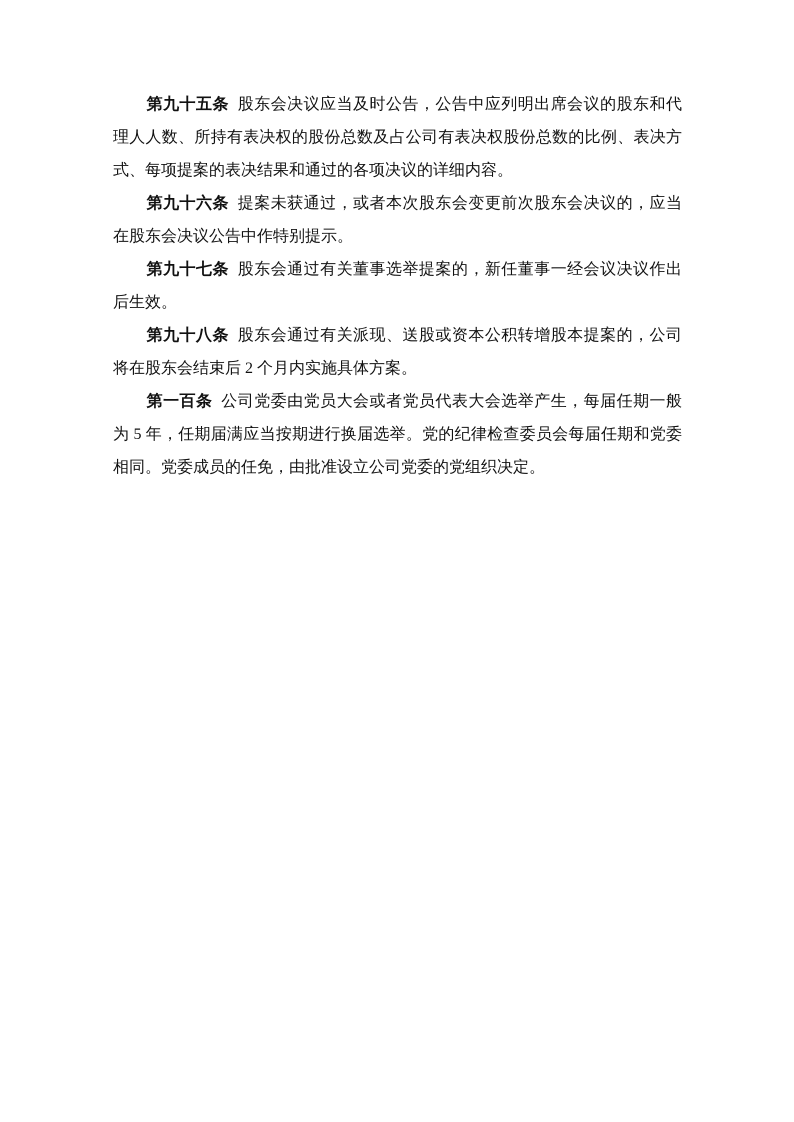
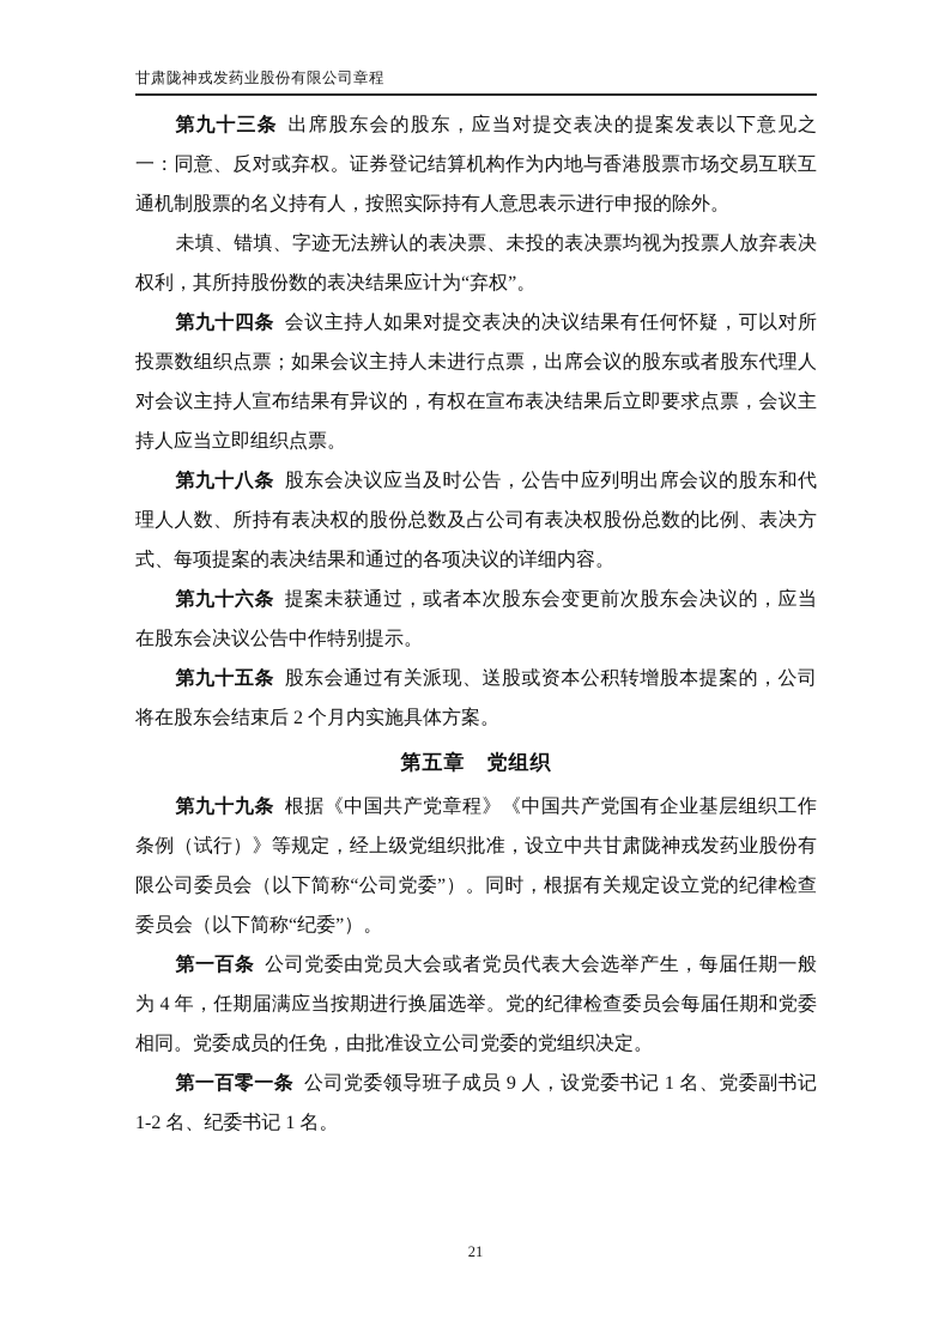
+ 甘肃陇神戎发药业股份有限公司章程
+ 第九十三条 出席股东会的股东，应当对提交表决的提案发表以下意见之一：同意、反对或弃权。证券登记结算机构作为内地与香港股票市场交易互联互通机制股票的名义持有人，按照实际持有人意思表示进行申报的除外。
+ 未填、错填、字迹无法辨认的表决票、未投的表决票均视为投票人放弃表决权利，其所持股份数的表决结果应计为“弃权”。
+ 第九十四条 会议主持人如果对提交表决的决议结果有任何怀疑，可以对所投票数组织点票；如果会议主持人未进行点票，出席会议的股东或者股东代理人对会议主持人宣布结果有异议的，有权在宣布表决结果后立即要求点票，会议主持人应当立即组织点票。
- 第九十五条 股东会决议应当及时公告，公告中应列明出席会议的股东和代理人人数、所持有表决权的股份总数及占公司有表决权股份总数的比例、表决方式、每项提案的表决结果和通过的各项决议的详细内容。
+ 第九十八条 股东会决议应当及时公告，公告中应列明出席会议的股东和代理人人数、所持有表决权的股份总数及占公司有表决权股份总数的比例、表决方式、每项提案的表决结果和通过的各项决议的详细内容。
  第九十六条 提案未获通过，或者本次股东会变更前次股东会决议的，应当在股东会决议公告中作特别提示。
- 第九十七条 股东会通过有关董事选举提案的，新任董事一经会议决议作出后生效。
- 第九十八条 股东会通过有关派现、送股或资本公积转增股本提案的，公司将在股东会结束后 2 个月内实施具体方案。
+ 第九十五条 股东会通过有关派现、送股或资本公积转增股本提案的，公司将在股东会结束后 2 个月内实施具体方案。
+ 第五章 党组织
+ 第九十九条 根据《中国共产党章程》《中国共产党国有企业基层组织工作条例（试行）》等规定，经上级党组织批准，设立中共甘肃陇神戎发药业股份有限公司委员会（以下简称“公司党委”）。同时，根据有关规定设立党的纪律检查委员会（以下简称“纪委”）。
- 第一百条 公司党委由党员大会或者党员代表大会选举产生，每届任期一般为 5 年，任期届满应当按期进行换届选举。党的纪律检查委员会每届任期和党委相同。党委成员的任免，由批准设立公司党委的党组织决定。
+ 第一百条 公司党委由党员大会或者党员代表大会选举产生，每届任期一般为 4 年，任期届满应当按期进行换届选举。党的纪律检查委员会每届任期和党委相同。党委成员的任免，由批准设立公司党委的党组织决定。
+ 第一百零一条 公司党委领导班子成员 9 人，设党委书记 1 名、党委副书记 1-2 名、纪委书记 1 名。
+ 21
